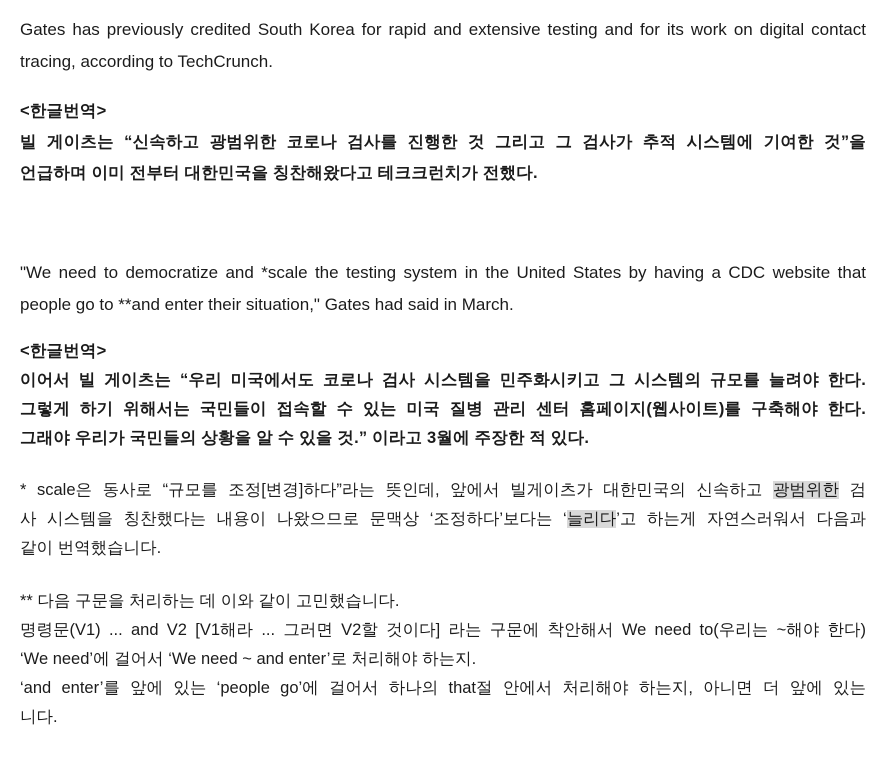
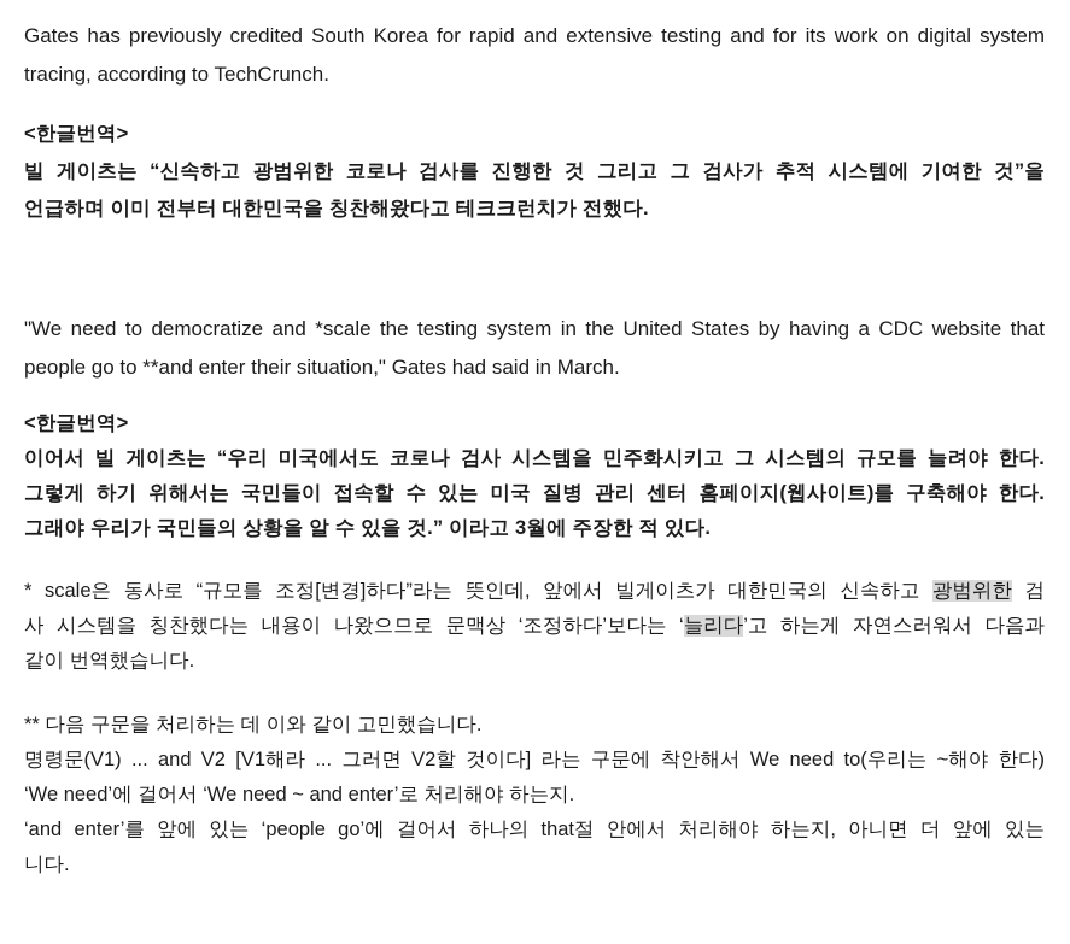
- Gates has previously credited South Korea for rapid and extensive testing and for its work on digital contact
+ Gates has previously credited South Korea for rapid and extensive testing and for its work on digital system
  tracing, according to TechCrunch.
  <한글번역>
  빌 게이츠는 “신속하고 광범위한 코로나 검사를 진행한 것 그리고 그 검사가 추적 시스템에 기여한 것”을
  언급하며 이미 전부터 대한민국을 칭찬해왔다고 테크크런치가 전했다.
  "We need to democratize and *scale the testing system in the United States by having a CDC website that
  people go to **and enter their situation," Gates had said in March.
  <한글번역>
  이어서 빌 게이츠는 “우리 미국에서도 코로나 검사 시스템을 민주화시키고 그 시스템의 규모를 늘려야 한다.
  그렇게 하기 위해서는 국민들이 접속할 수 있는 미국 질병 관리 센터 홈페이지(웹사이트)를 구축해야 한다.
  그래야 우리가 국민들의 상황을 알 수 있을 것.” 이라고 3월에 주장한 적 있다.
  * scale은 동사로 “규모를 조정[변경]하다”라는 뜻인데, 앞에서 빌게이츠가 대한민국의 신속하고 광범위한 검
  사 시스템을 칭찬했다는 내용이 나왔으므로 문맥상 ‘조정하다’보다는 ‘늘리다’고 하는게 자연스러워서 다음과
  같이 번역했습니다.
  ** 다음 구문을 처리하는 데 이와 같이 고민했습니다.
  명령문(V1) ... and V2 [V1해라 ... 그러면 V2할 것이다] 라는 구문에 착안해서 We need to(우리는 ~해야 한다)
  ‘We need’에 걸어서 ‘We need ~ and enter’로 처리해야 하는지.
  ‘and enter’를 앞에 있는 ‘people go’에 걸어서 하나의 that절 안에서 처리해야 하는지, 아니면 더 앞에 있는
  니다.
